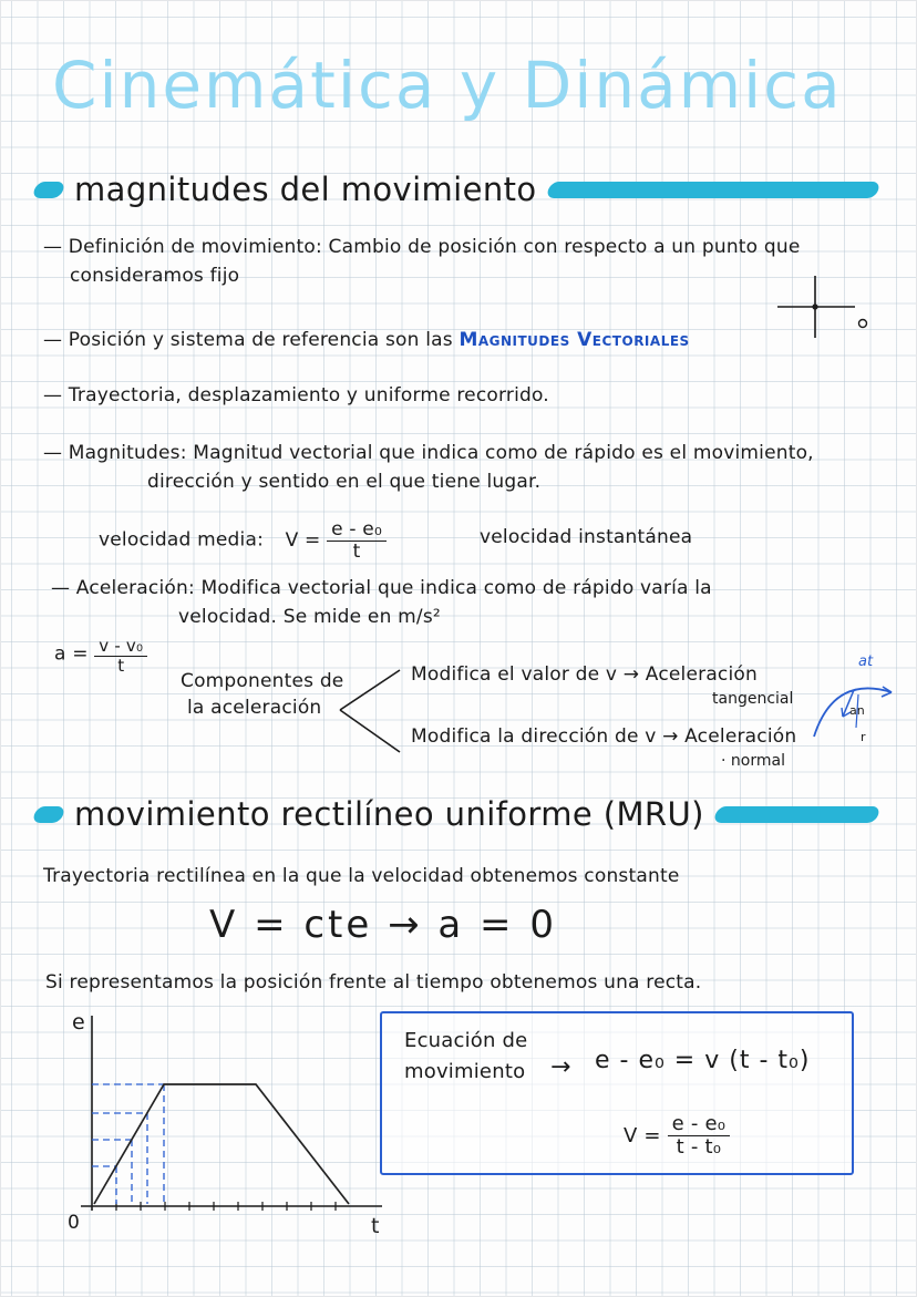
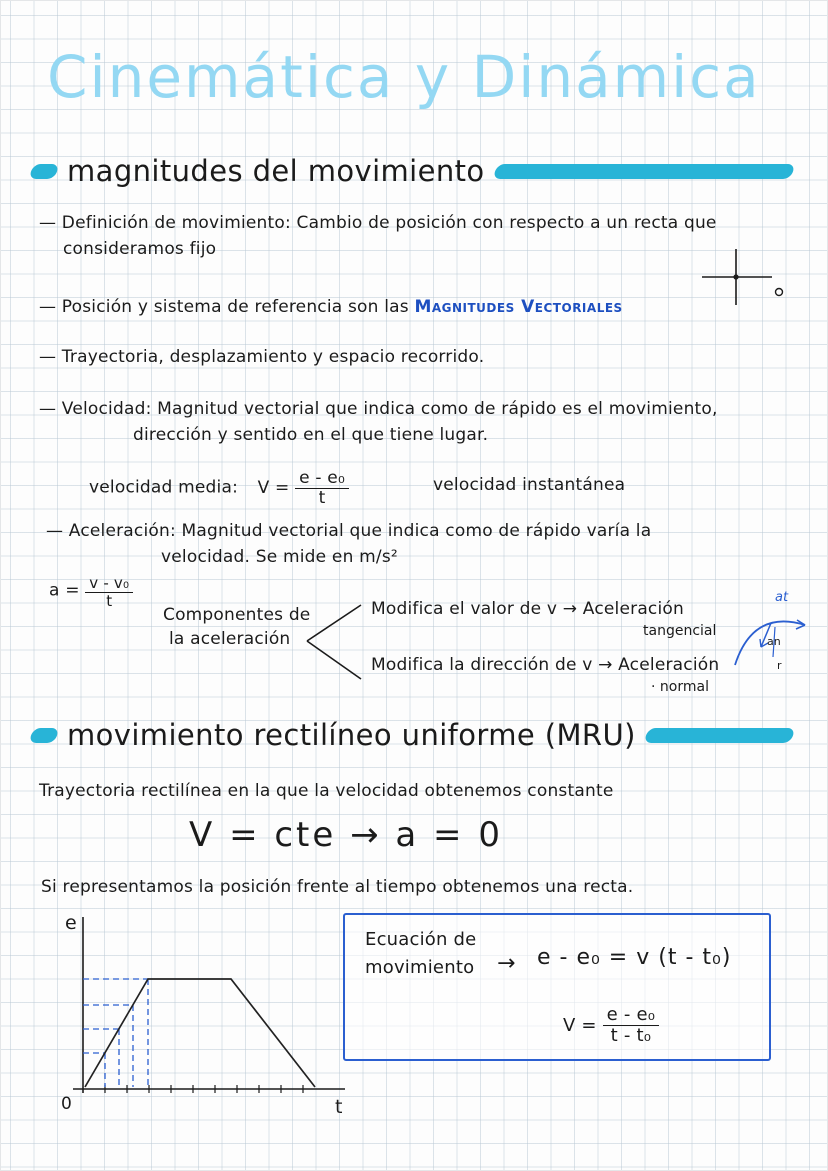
  Cinemática y Dinámica
  magnitudes del movimiento
- — Definición de movimiento: Cambio de posición con respecto a un punto que
+ — Definición de movimiento: Cambio de posición con respecto a un recta que
  consideramos fijo
  — Posición y sistema de referencia son las Magnitudes Vectoriales
- — Trayectoria, desplazamiento y uniforme recorrido.
+ — Trayectoria, desplazamiento y espacio recorrido.
- — Magnitudes: Magnitud vectorial que indica como de rápido es el movimiento,
+ — Velocidad: Magnitud vectorial que indica como de rápido es el movimiento,
  dirección y sentido en el que tiene lugar.
  velocidad media: V =
  e - e₀
  t
  velocidad instantánea
- — Aceleración: Modifica vectorial que indica como de rápido varía la
+ — Aceleración: Magnitud vectorial que indica como de rápido varía la
  velocidad. Se mide en m/s²
  a =
  v - v₀
  t
  Componentes de
  la aceleración
  Modifica el valor de v → Aceleración
  tangencial
  Modifica la dirección de v → Aceleración
  · normal
  at
  an
  r
  movimiento rectilíneo uniforme (MRU)
  Trayectoria rectilínea en la que la velocidad obtenemos constante
  V = cte → a = 0
  Si representamos la posición frente al tiempo obtenemos una recta.
  e
  0
  t
  Ecuación de
  movimiento
  →
  e - e₀ = v (t - t₀)
  V =
  e - e₀
  t - t₀
